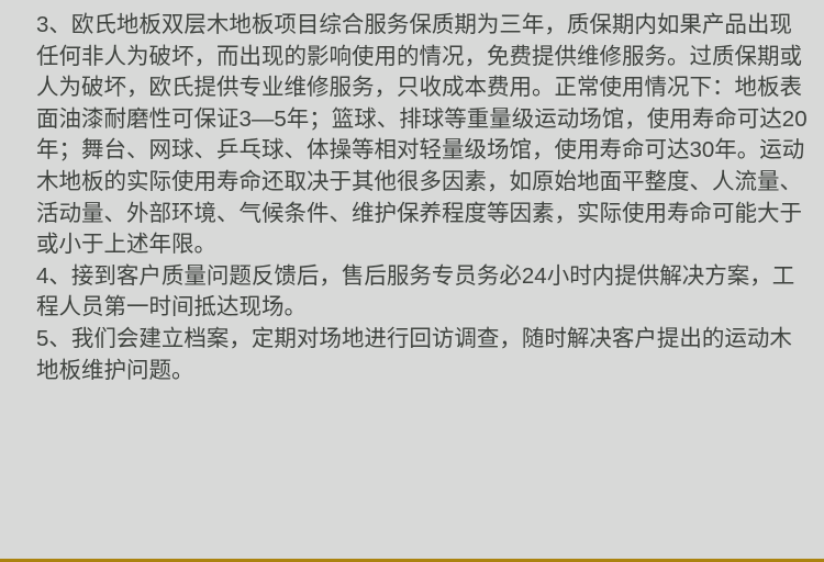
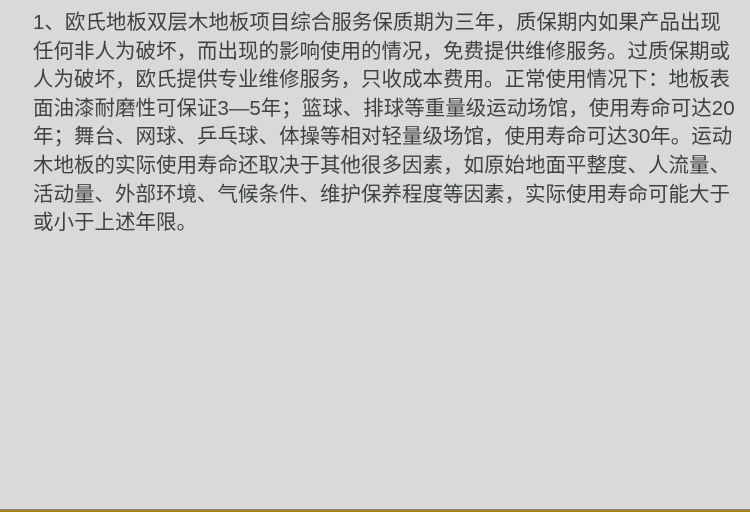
- 3、欧氏地板双层木地板项目综合服务保质期为三年，质保期内如果产品出现任何非人为破坏，而出现的影响使用的情况，免费提供维修服务。过质保期或人为破坏，欧氏提供专业维修服务，只收成本费用。正常使用情况下：地板表面油漆耐磨性可保证3—5年；篮球、排球等重量级运动场馆，使用寿命可达20年；舞台、网球、乒乓球、体操等相对轻量级场馆，使用寿命可达30年。运动木地板的实际使用寿命还取决于其他很多因素，如原始地面平整度、人流量、活动量、外部环境、气候条件、维护保养程度等因素，实际使用寿命可能大于或小于上述年限。
+ 1、欧氏地板双层木地板项目综合服务保质期为三年，质保期内如果产品出现任何非人为破坏，而出现的影响使用的情况，免费提供维修服务。过质保期或人为破坏，欧氏提供专业维修服务，只收成本费用。正常使用情况下：地板表面油漆耐磨性可保证3—5年；篮球、排球等重量级运动场馆，使用寿命可达20年；舞台、网球、乒乓球、体操等相对轻量级场馆，使用寿命可达30年。运动木地板的实际使用寿命还取决于其他很多因素，如原始地面平整度、人流量、活动量、外部环境、气候条件、维护保养程度等因素，实际使用寿命可能大于或小于上述年限。
- 4、接到客户质量问题反馈后，售后服务专员务必24小时内提供解决方案，工程人员第一时间抵达现场。
- 5、我们会建立档案，定期对场地进行回访调查，随时解决客户提出的运动木地板维护问题。
